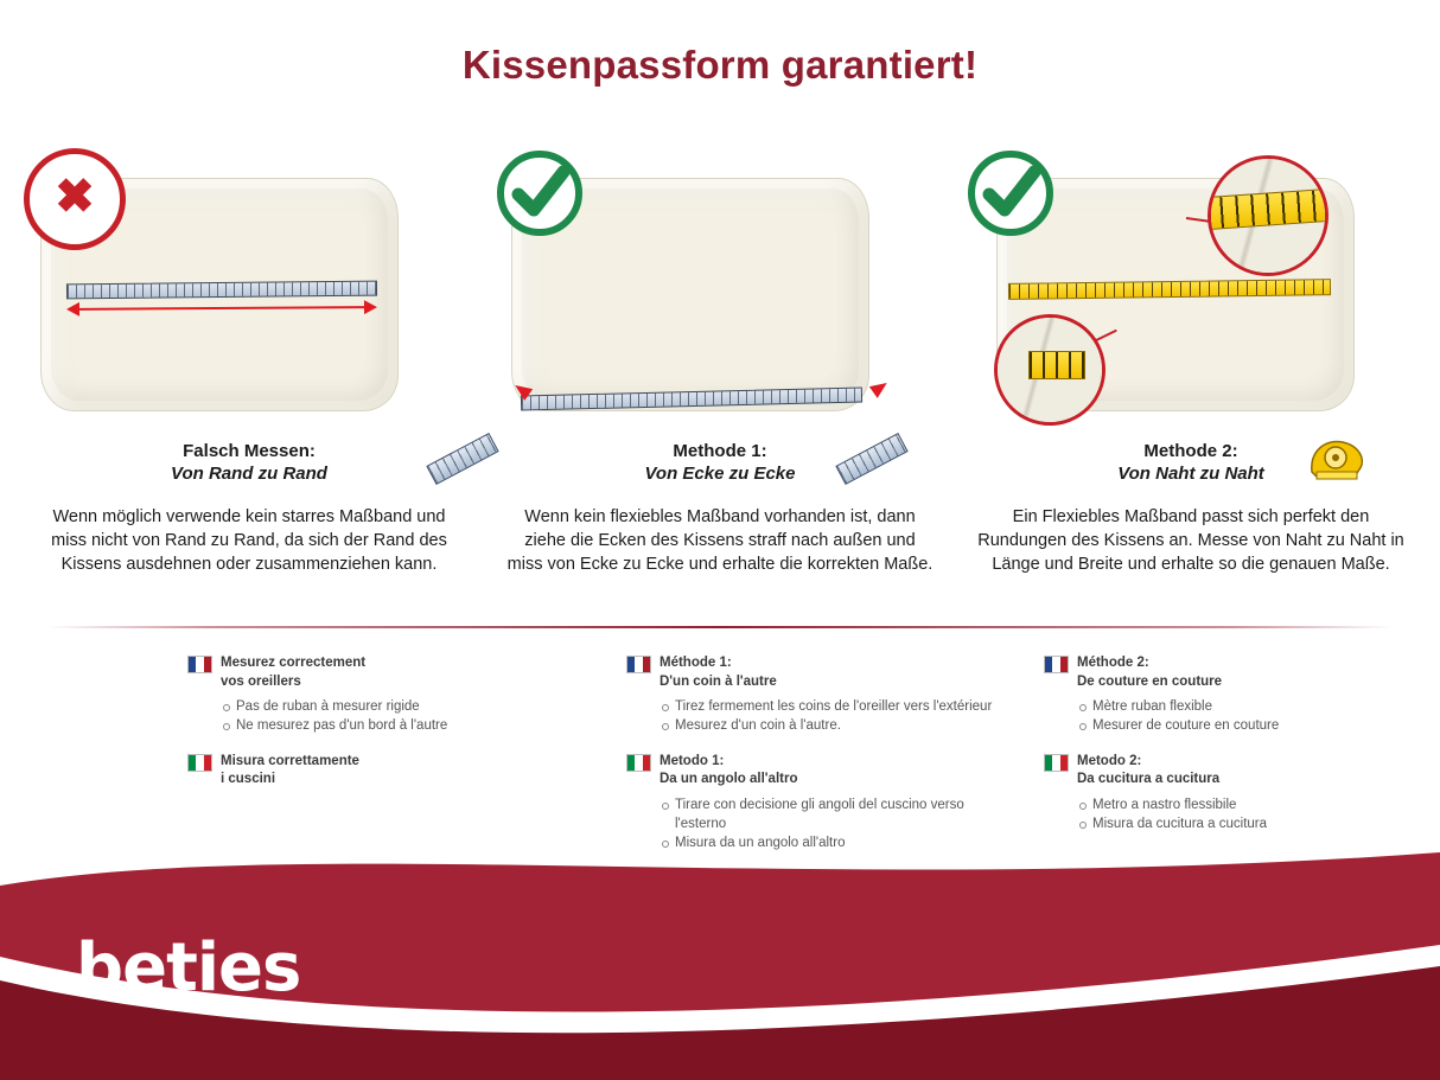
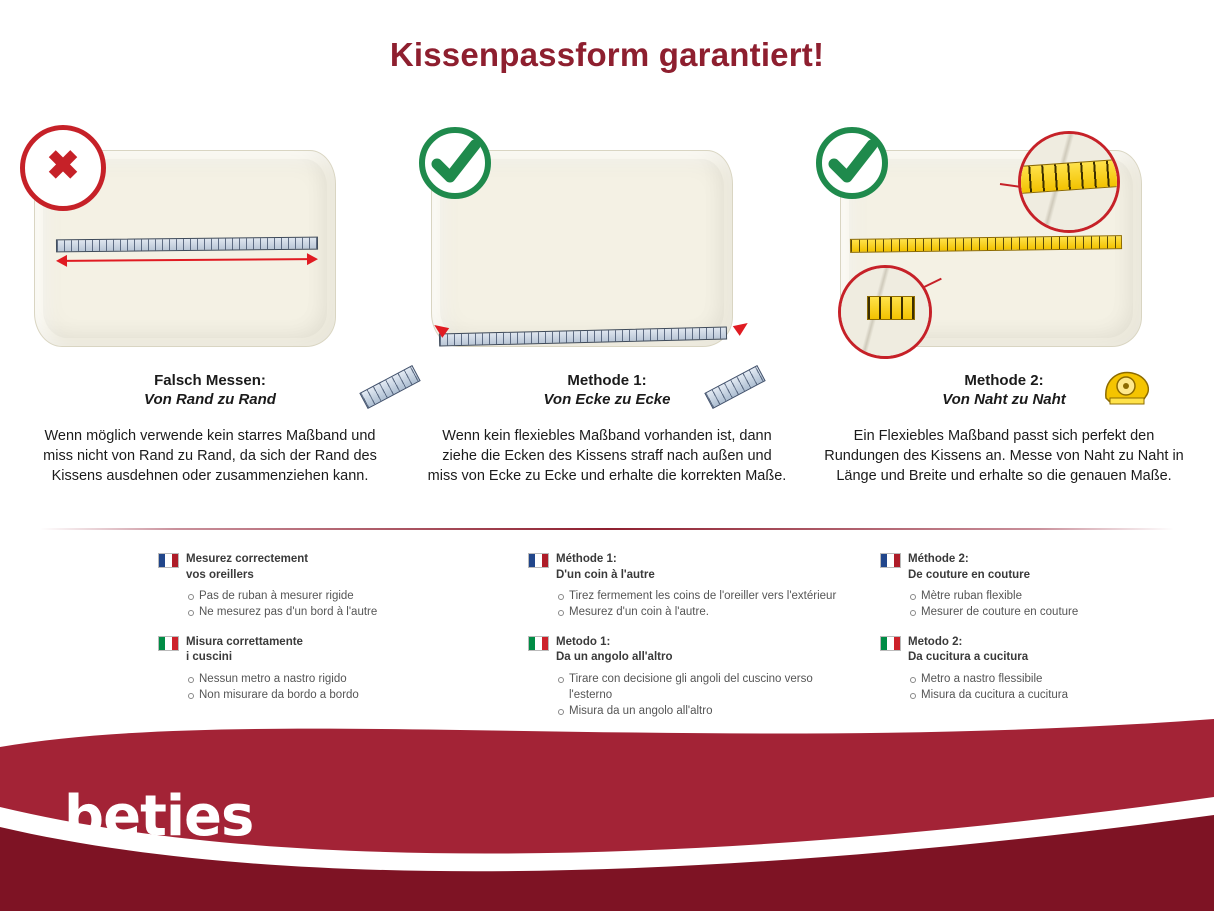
  Kissenpassform garantiert!
  ✖
  Falsch Messen:
  Von Rand zu Rand
  Wenn möglich verwende kein starres Maßband und miss nicht von Rand zu Rand, da sich der Rand des Kissens ausdehnen oder zusammenziehen kann.
  Methode 1:
  Von Ecke zu Ecke
  Wenn kein flexiebles Maßband vorhanden ist, dann ziehe die Ecken des Kissens straff nach außen und miss von Ecke zu Ecke und erhalte die korrekten Maße.
  Methode 2:
  Von Naht zu Naht
  Ein Flexiebles Maßband passt sich perfekt den Rundungen des Kissens an. Messe von Naht zu Naht in Länge und Breite und erhalte so die genauen Maße.
  Mesurez correctement
  vos oreillers
  Pas de ruban à mesurer rigide
  Ne mesurez pas d'un bord à l'autre
  Misura correttamente
  i cuscini
+ Nessun metro a nastro rigido
+ Non misurare da bordo a bordo
  Méthode 1:
  D'un coin à l'autre
  Tirez fermement les coins de l'oreiller vers l'extérieur
  Mesurez d'un coin à l'autre.
  Metodo 1:
  Da un angolo all'altro
  Tirare con decisione gli angoli del cuscino verso l'esterno
  Misura da un angolo all'altro
  Méthode 2:
  De couture en couture
  Mètre ruban flexible
  Mesurer de couture en couture
  Metodo 2:
  Da cucitura a cucitura
  Metro a nastro flessibile
  Misura da cucitura a cucitura
  beties
